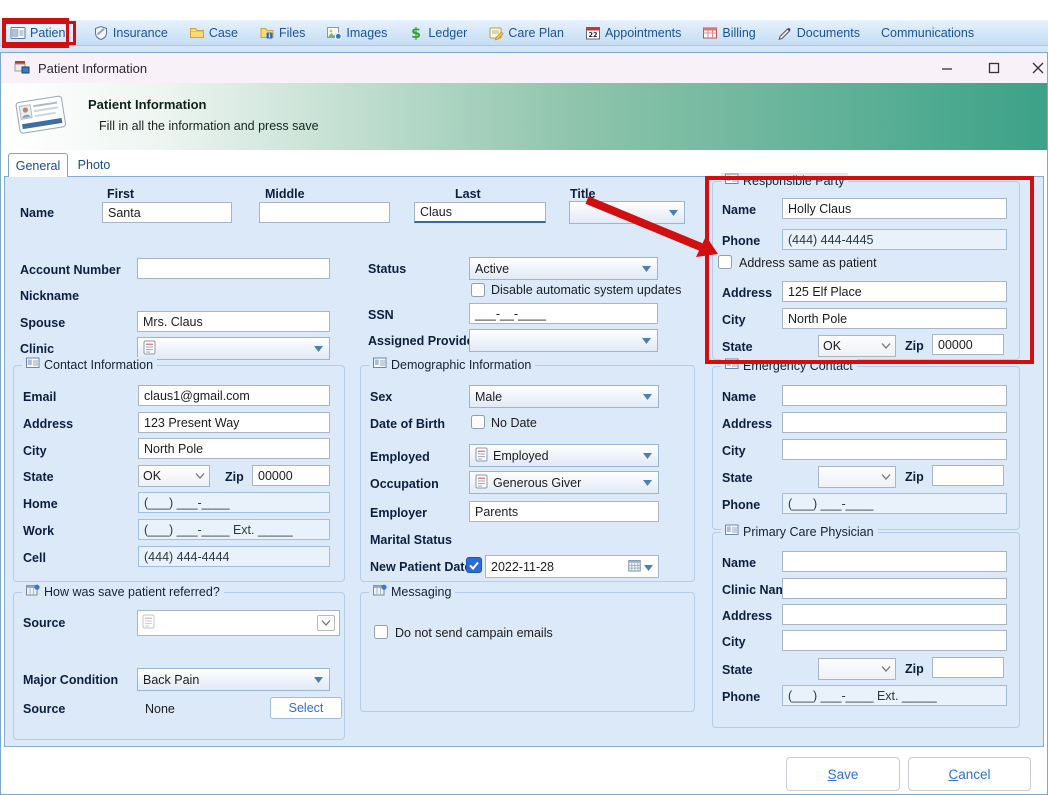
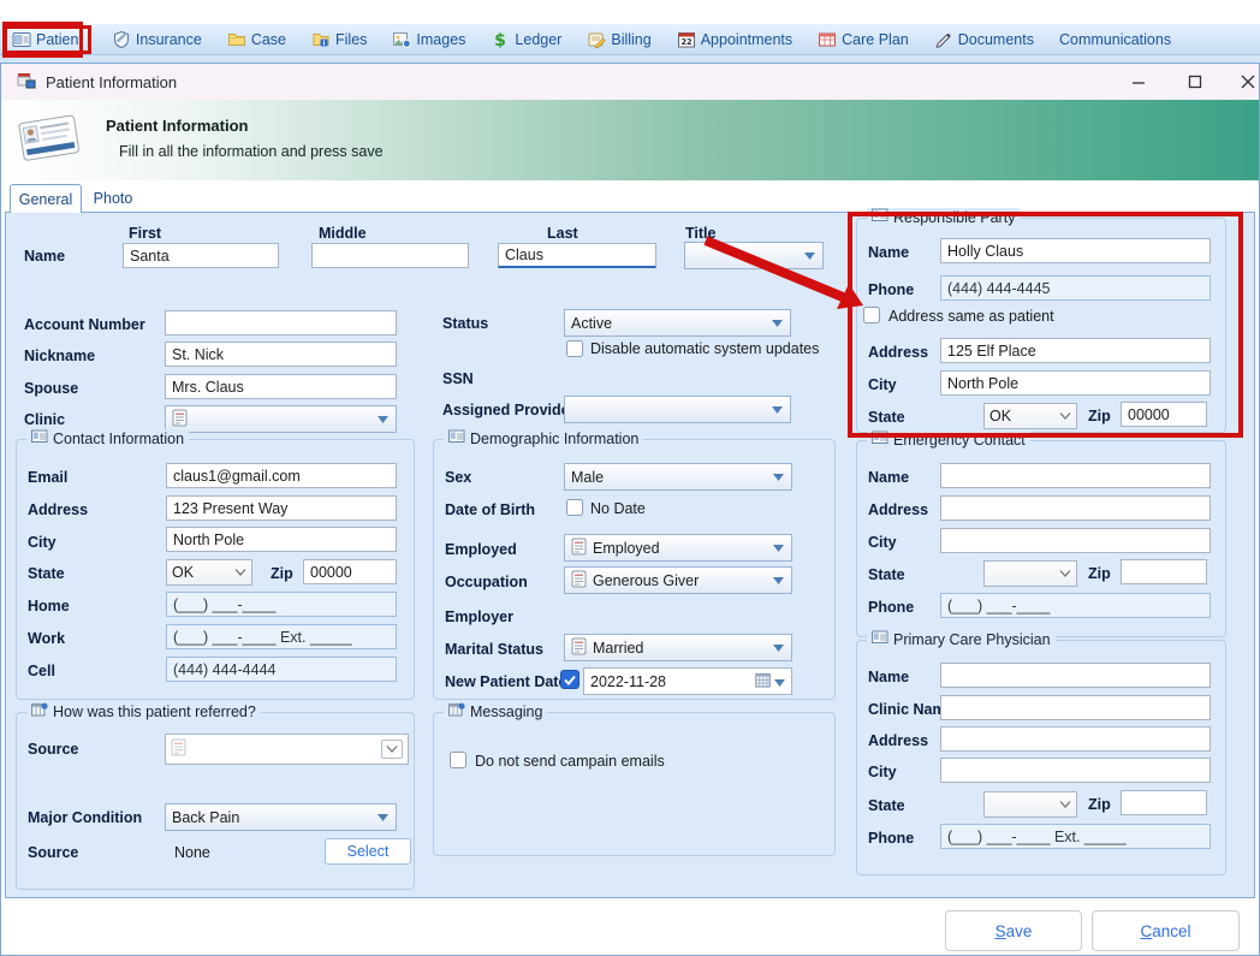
  Patient
  Insurance
  Case
  Files
  Images
  $
  Ledger
- Care Plan
+ Billing
  22
  Appointments
- Billing
+ Care Plan
  Documents
  Communications
  Patient Information
  Patient Information
  Fill in all the information and press save
  General
  Photo
  First
  Middle
  Last
  Title
  Name
  Santa
  Claus
  Account Number
  Nickname
+ St. Nick
  Spouse
  Mrs. Claus
  Clinic
  Status
  Active
  Disable automatic system updates
  SSN
- ___-__-____
  Assigned Provid
  Contact Information
  Email
  claus1@gmail.com
  Address
  123 Present Way
  City
  North Pole
  State
  OK
  Zip
  00000
  Home
  (___) ___-____
  Work
  (___) ___-____ Ext. _____
  Cell
  (444) 444-4444
  Demographic Information
  Sex
  Male
  Date of Birth
  No Date
  Employed
  Employed
  Occupation
  Generous Giver
  Employer
- Parents
  Marital Status
+ Married
  New Patient Dat
  2022-11-28
- How was save patient referred?
+ How was this patient referred?
  Source
  Major Condition
  Back Pain
  Source
  None
  Select
  Messaging
  Do not send campain emails
  Responsible Party
  Name
  Holly Claus
  Phone
  (444) 444-4445
  Address same as patient
  Address
  125 Elf Place
  City
  North Pole
  State
  OK
  Zip
  00000
  Emergency Contact
  Name
  Address
  City
  State
  Zip
  Phone
  (___) ___-____
  Primary Care Physician
  Name
  Clinic Na
  Address
  City
  State
  Zip
  Phone
  (___) ___-____ Ext. _____
  Save
  Cancel
